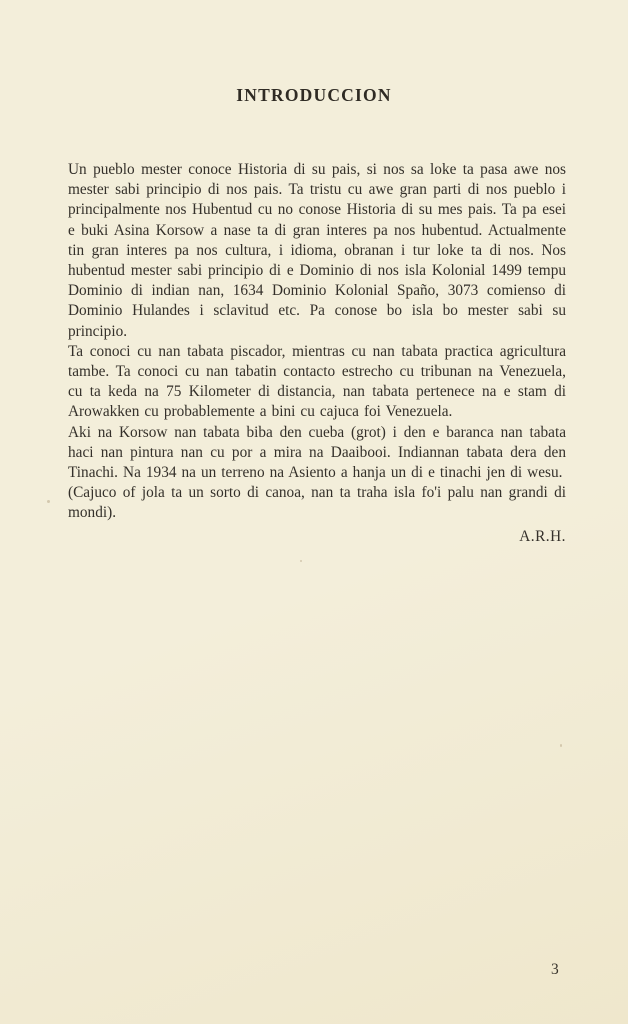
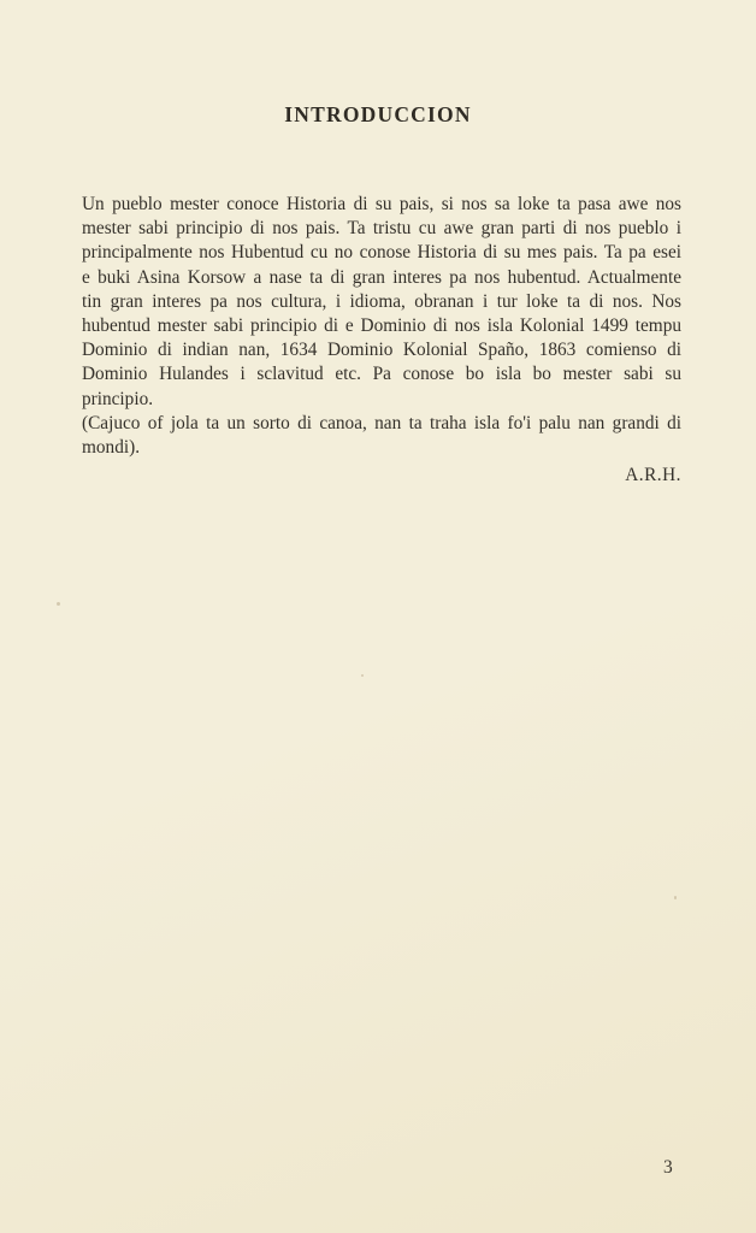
  INTRODUCCION
- Un pueblo mester conoce Historia di su pais, si nos sa loke ta pasa awe nos mester sabi principio di nos pais. Ta tristu cu awe gran parti di nos pueblo i principalmente nos Hubentud cu no conose Historia di su mes pais. Ta pa esei e buki Asina Korsow a nase ta di gran interes pa nos hubentud. Actualmente tin gran interes pa nos cultura, i idioma, obranan i tur loke ta di nos. Nos hubentud mester sabi principio di e Dominio di nos isla Kolonial 1499 tempu Dominio di indian nan, 1634 Dominio Kolonial Spaño, 3073 comienso di Dominio Hulandes i sclavitud etc. Pa conose bo isla bo mester sabi su principio.
+ Un pueblo mester conoce Historia di su pais, si nos sa loke ta pasa awe nos mester sabi principio di nos pais. Ta tristu cu awe gran parti di nos pueblo i principalmente nos Hubentud cu no conose Historia di su mes pais. Ta pa esei e buki Asina Korsow a nase ta di gran interes pa nos hubentud. Actualmente tin gran interes pa nos cultura, i idioma, obranan i tur loke ta di nos. Nos hubentud mester sabi principio di e Dominio di nos isla Kolonial 1499 tempu Dominio di indian nan, 1634 Dominio Kolonial Spaño, 1863 comienso di Dominio Hulandes i sclavitud etc. Pa conose bo isla bo mester sabi su principio.
- Ta conoci cu nan tabata piscador, mientras cu nan tabata practica agricultura tambe. Ta conoci cu nan tabatin contacto estrecho cu tribunan na Venezuela, cu ta keda na 75 Kilometer di distancia, nan tabata pertenece na e stam di Arowakken cu probablemente a bini cu cajuca foi Venezuela.
- Aki na Korsow nan tabata biba den cueba (grot) i den e baranca nan tabata haci nan pintura nan cu por a mira na Daaibooi. Indiannan tabata dera den Tinachi. Na 1934 na un terreno na Asiento a hanja un di e tinachi jen di wesu.
  (Cajuco of jola ta un sorto di canoa, nan ta traha isla fo'i palu nan grandi di mondi).
  A.R.H.
  3
